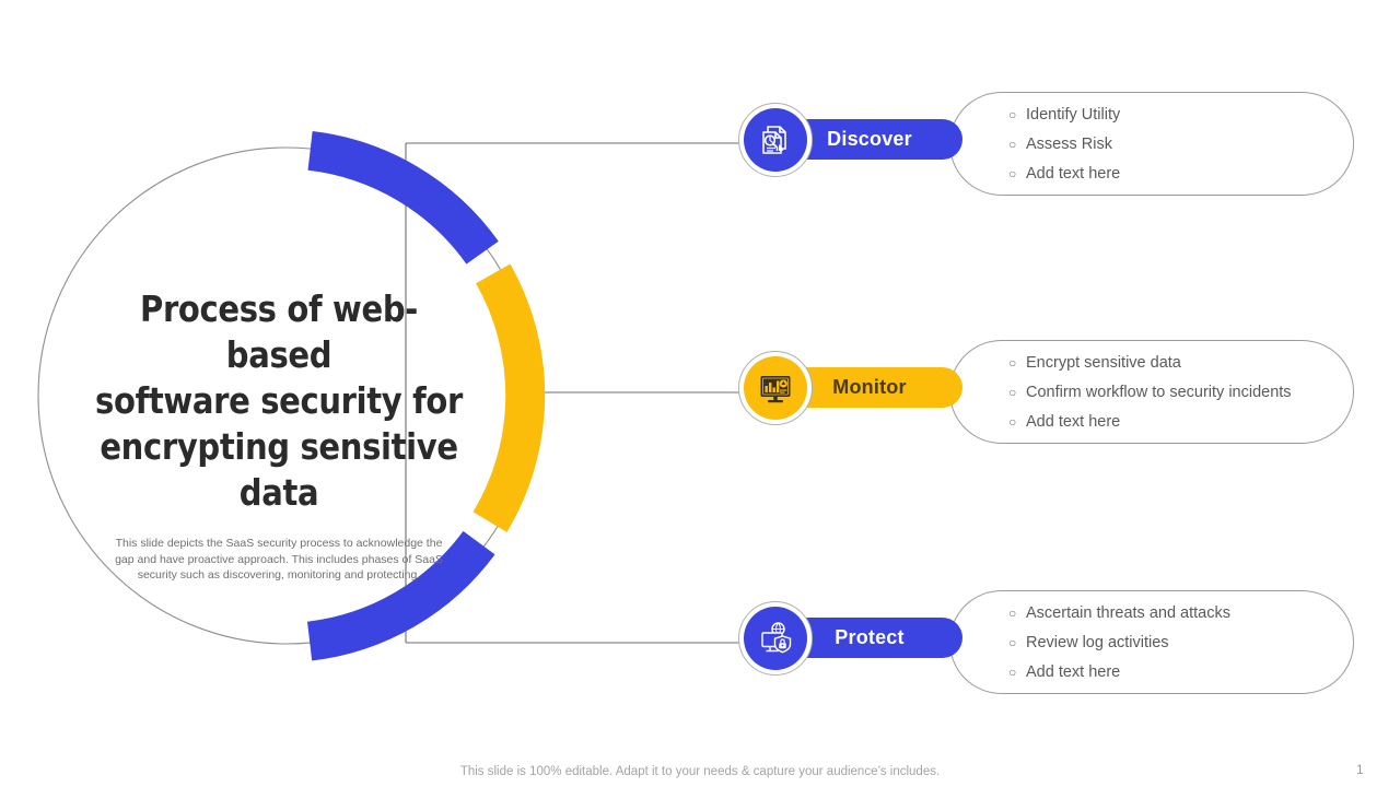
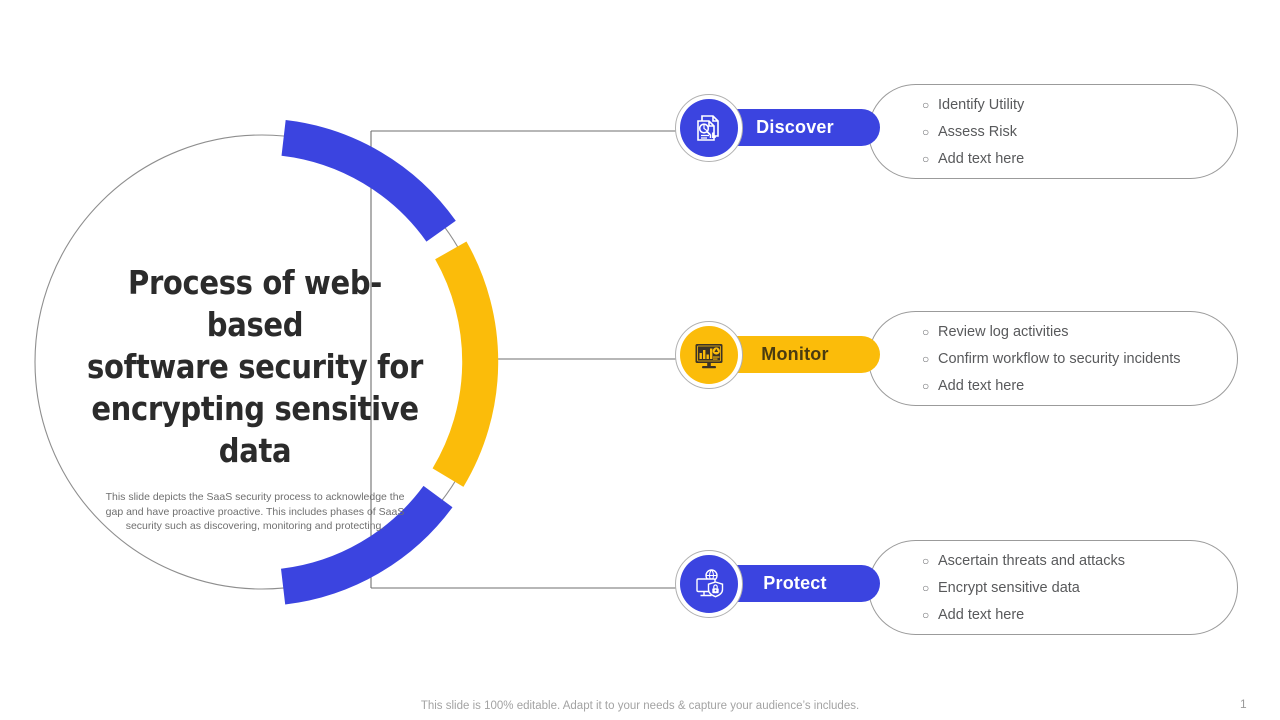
  Process of web-based
  software security for
  encrypting sensitive data
- This slide depicts the SaaS security process to acknowledge the gap and have proactive approach. This includes phases of SaaS security such as discovering, monitoring and protecting.
+ This slide depicts the SaaS security process to acknowledge the gap and have proactive proactive. This includes phases of SaaS security such as discovering, monitoring and protecting.
  Discover
  ○
  Identify Utility
  ○
  Assess Risk
  ○
  Add text here
  Monitor
  ○
- Encrypt sensitive data
+ Review log activities
  ○
  Confirm workflow to security incidents
  ○
  Add text here
  Protect
  ○
  Ascertain threats and attacks
  ○
- Review log activities
+ Encrypt sensitive data
  ○
  Add text here
  This slide is 100% editable. Adapt it to your needs & capture your audience’s includes.
  1
